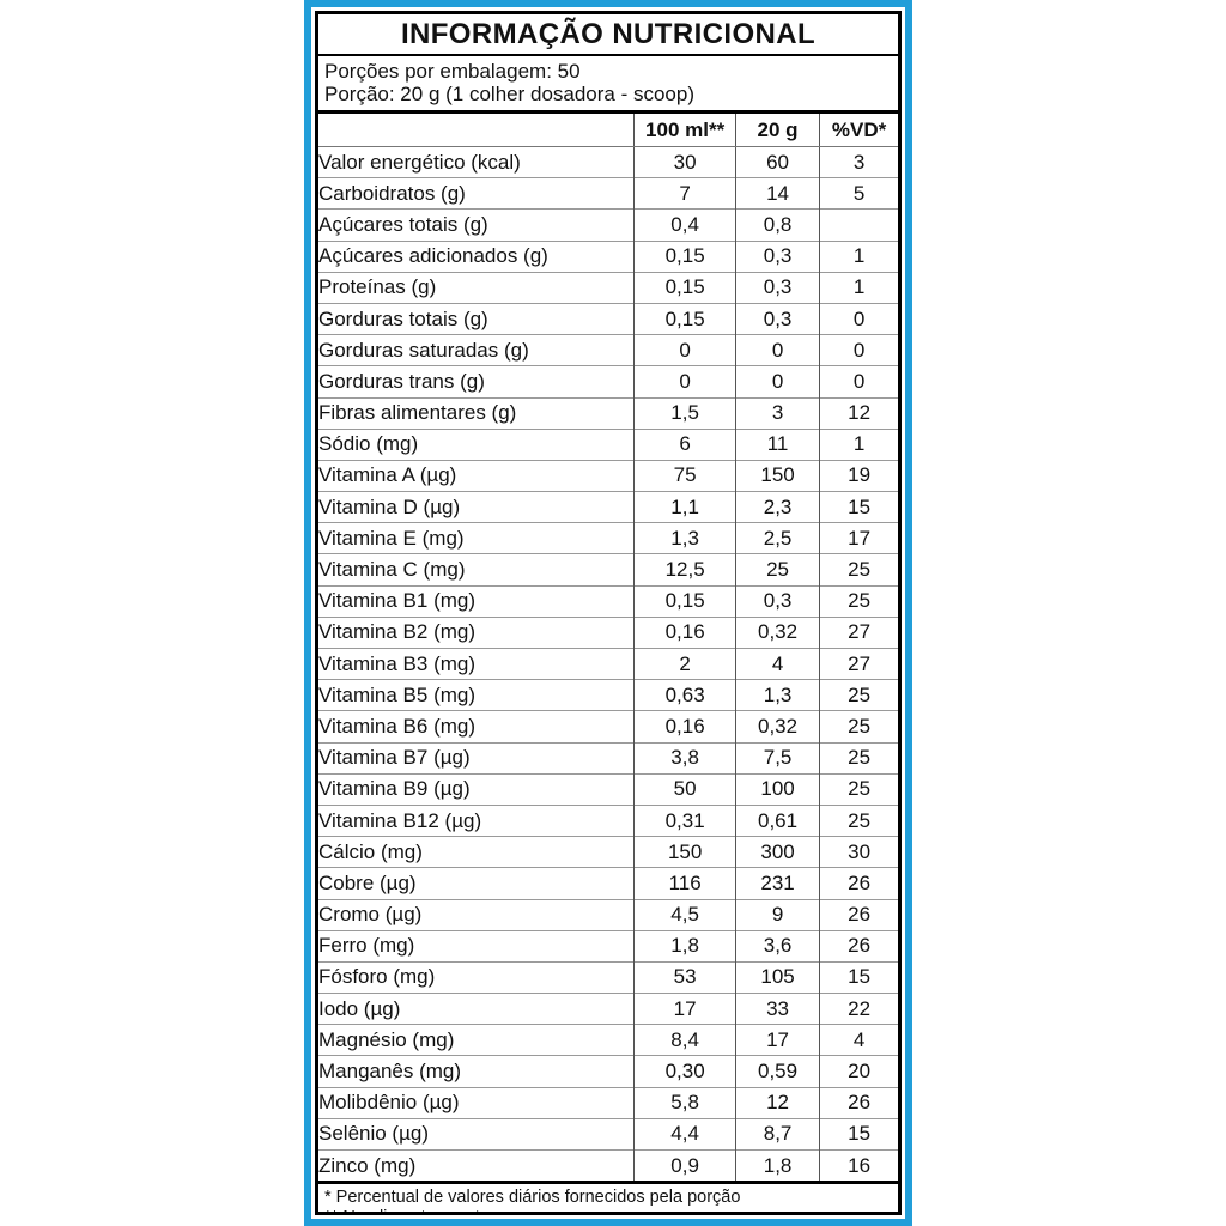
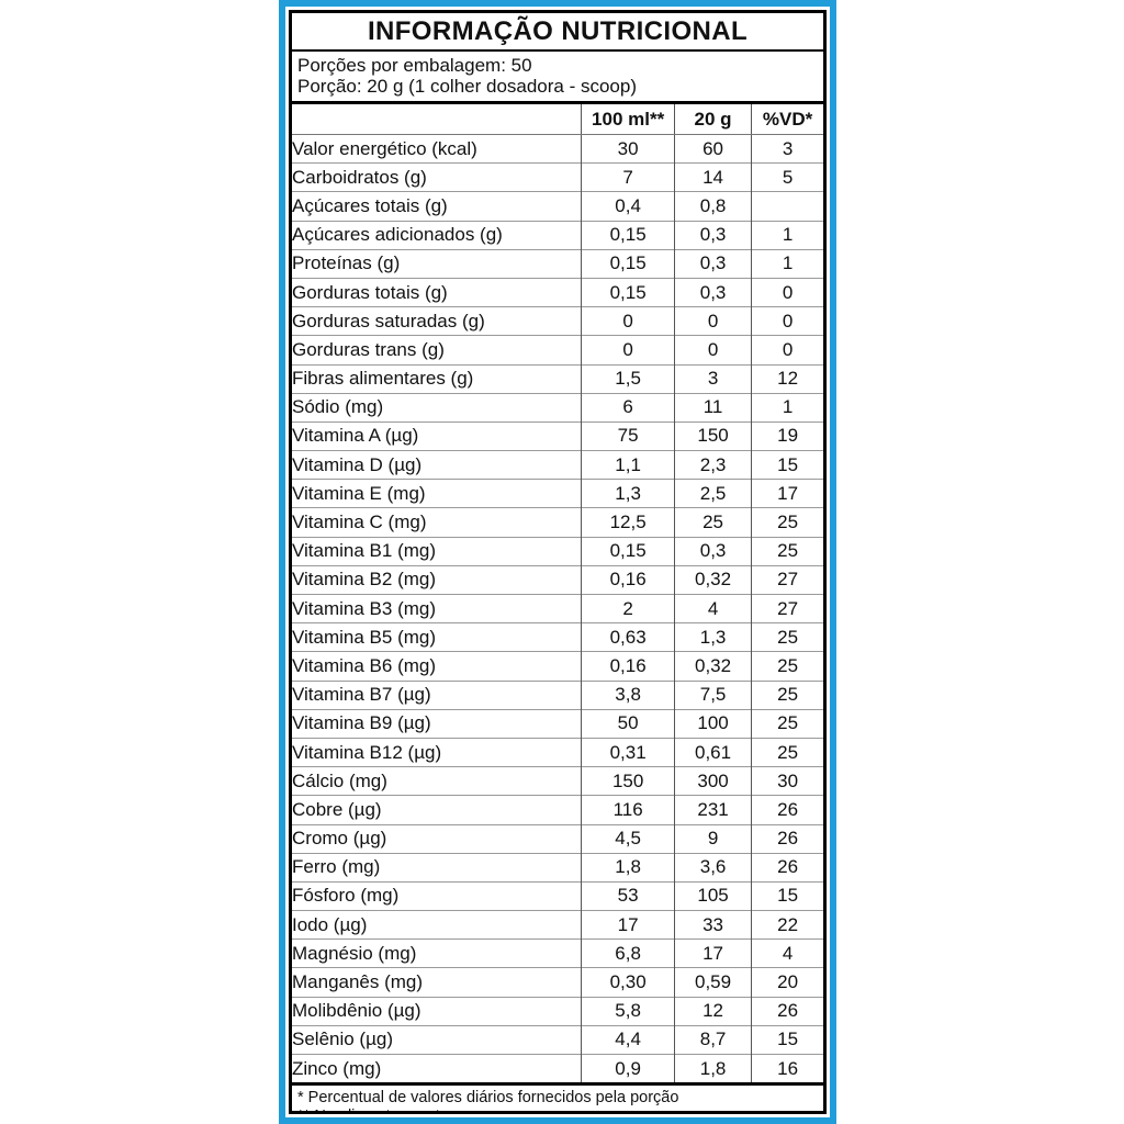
  INFORMAÇÃO NUTRICIONAL
  Porções por embalagem: 50
  Porção: 20 g (1 colher dosadora - scoop)
  	100 ml**	20 g	%VD*
  Valor energético (kcal)	30	60	3
  Carboidratos (g)	7	14	5
  Açúcares totais (g)	0,4	0,8
  Açúcares adicionados (g)	0,15	0,3	1
  Proteínas (g)	0,15	0,3	1
  Gorduras totais (g)	0,15	0,3	0
  Gorduras saturadas (g)	0	0	0
  Gorduras trans (g)	0	0	0
  Fibras alimentares (g)	1,5	3	12
  Sódio (mg)	6	11	1
  Vitamina A (µg)	75	150	19
  Vitamina D (µg)	1,1	2,3	15
  Vitamina E (mg)	1,3	2,5	17
  Vitamina C (mg)	12,5	25	25
  Vitamina B1 (mg)	0,15	0,3	25
  Vitamina B2 (mg)	0,16	0,32	27
  Vitamina B3 (mg)	2	4	27
  Vitamina B5 (mg)	0,63	1,3	25
  Vitamina B6 (mg)	0,16	0,32	25
  Vitamina B7 (µg)	3,8	7,5	25
  Vitamina B9 (µg)	50	100	25
  Vitamina B12 (µg)	0,31	0,61	25
  Cálcio (mg)	150	300	30
  Cobre (µg)	116	231	26
  Cromo (µg)	4,5	9	26
  Ferro (mg)	1,8	3,6	26
  Fósforo (mg)	53	105	15
  Iodo (µg)	17	33	22
- Magnésio (mg)	8,4	17	4
+ Magnésio (mg)	6,8	17	4
  Manganês (mg)	0,30	0,59	20
  Molibdênio (µg)	5,8	12	26
  Selênio (µg)	4,4	8,7	15
  Zinco (mg)	0,9	1,8	16
  * Percentual de valores diários fornecidos pela porção
